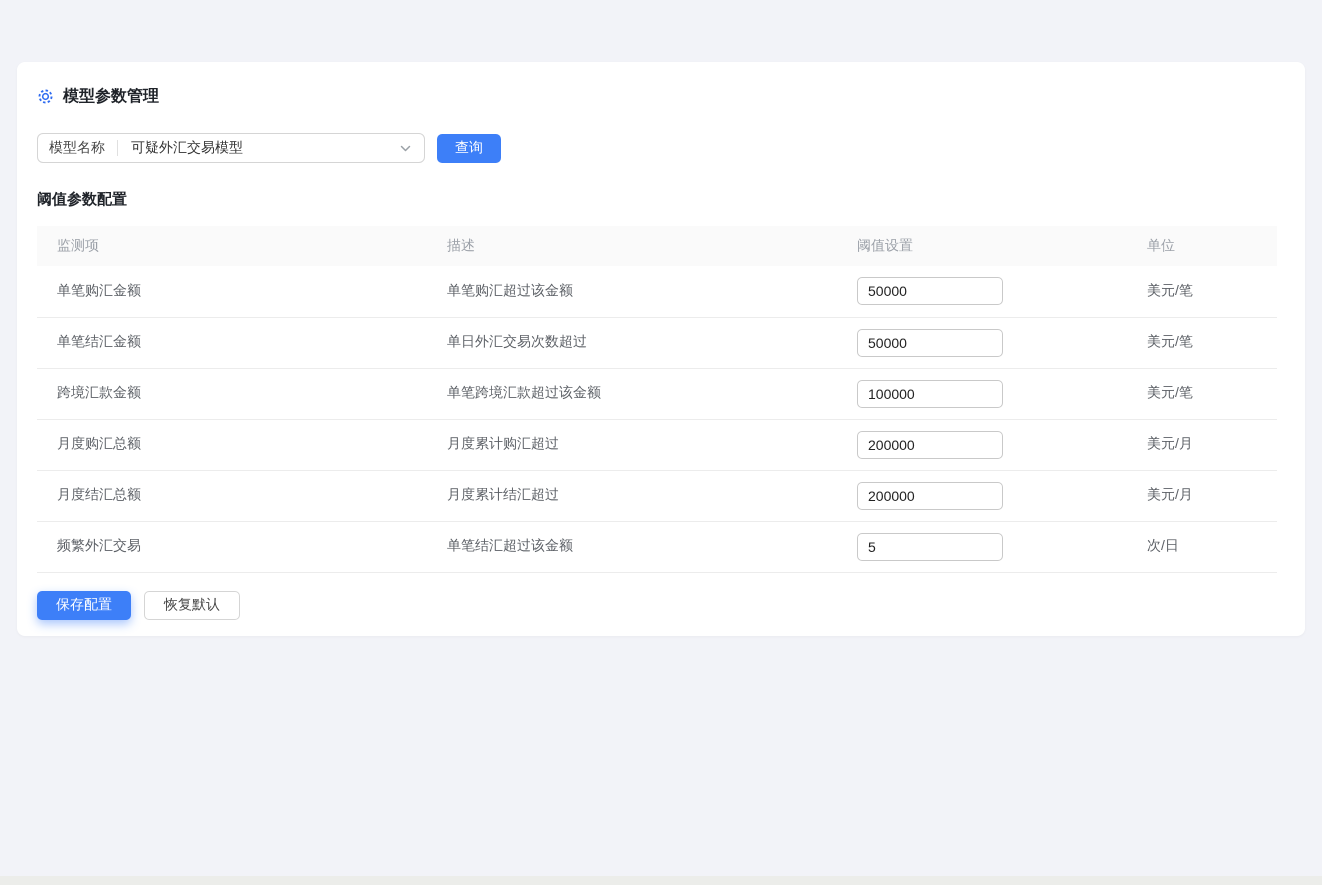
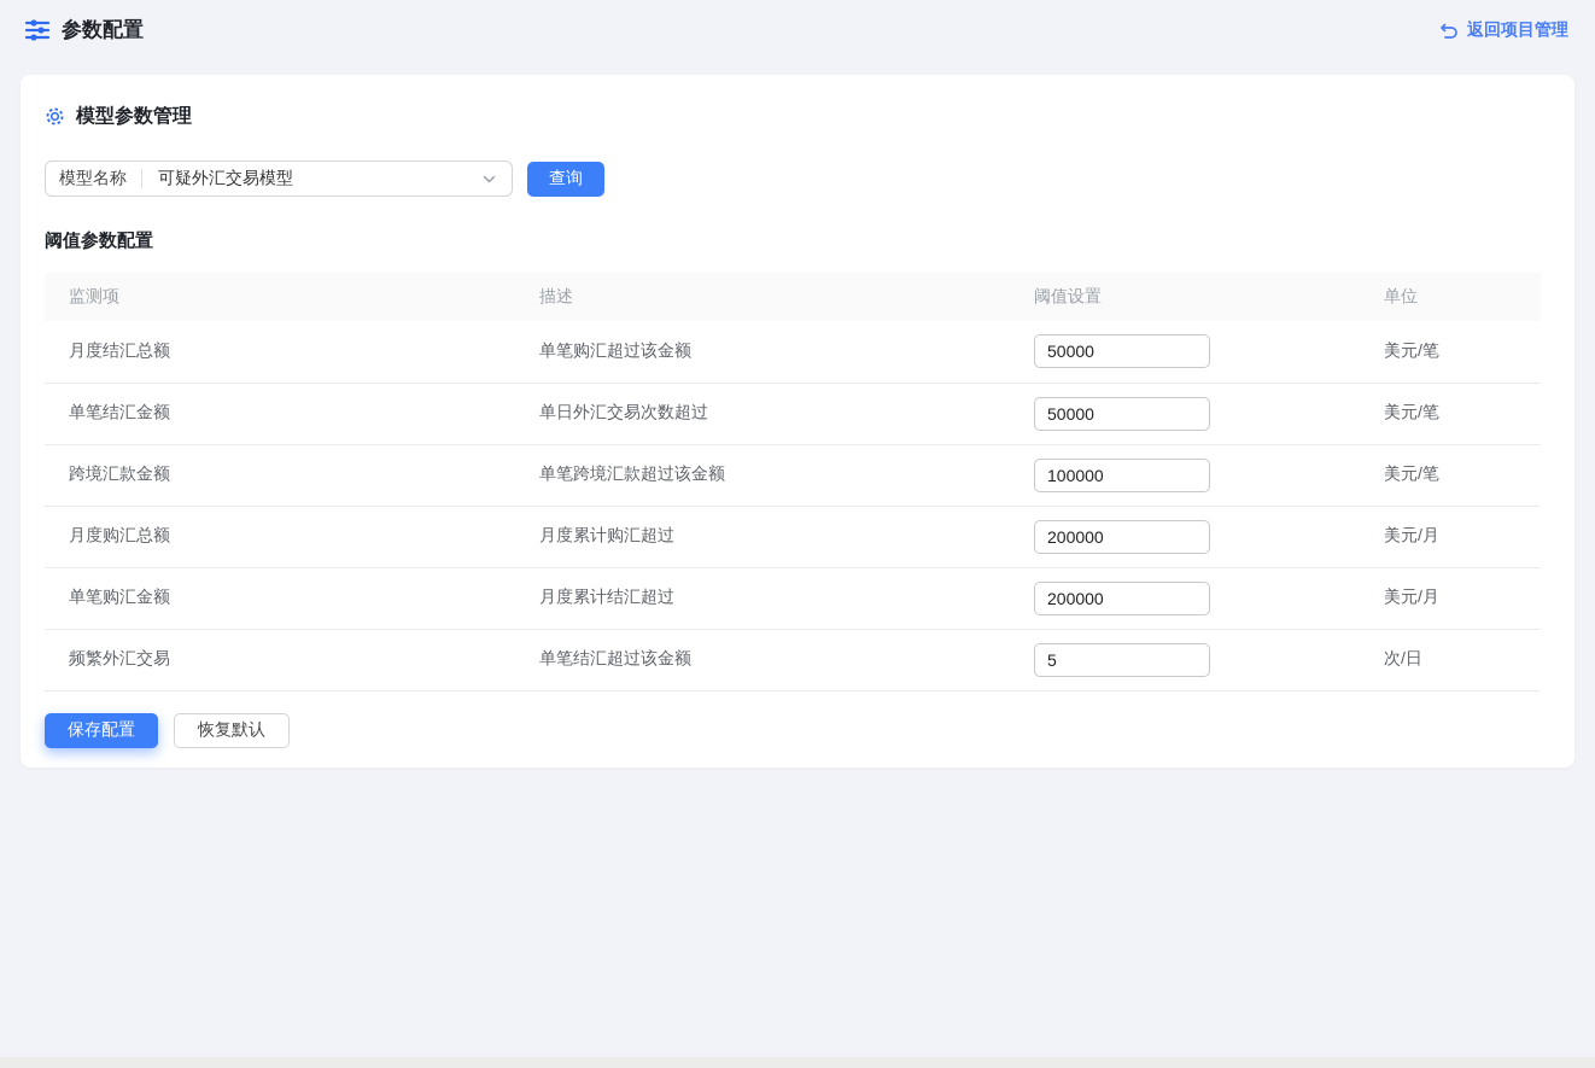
+ 参数配置
+ 返回项目管理
  模型参数管理
  模型名称
  可疑外汇交易模型
  查询
  阈值参数配置
  监测项	描述	阈值设置	单位
- 单笔购汇金额	单笔购汇超过该金额	50000	美元/笔
+ 月度结汇总额	单笔购汇超过该金额	50000	美元/笔
  单笔结汇金额	单日外汇交易次数超过	50000	美元/笔
  跨境汇款金额	单笔跨境汇款超过该金额	100000	美元/笔
  月度购汇总额	月度累计购汇超过	200000	美元/月
- 月度结汇总额	月度累计结汇超过	200000	美元/月
+ 单笔购汇金额	月度累计结汇超过	200000	美元/月
  频繁外汇交易	单笔结汇超过该金额	5	次/日
  保存配置
  恢复默认
